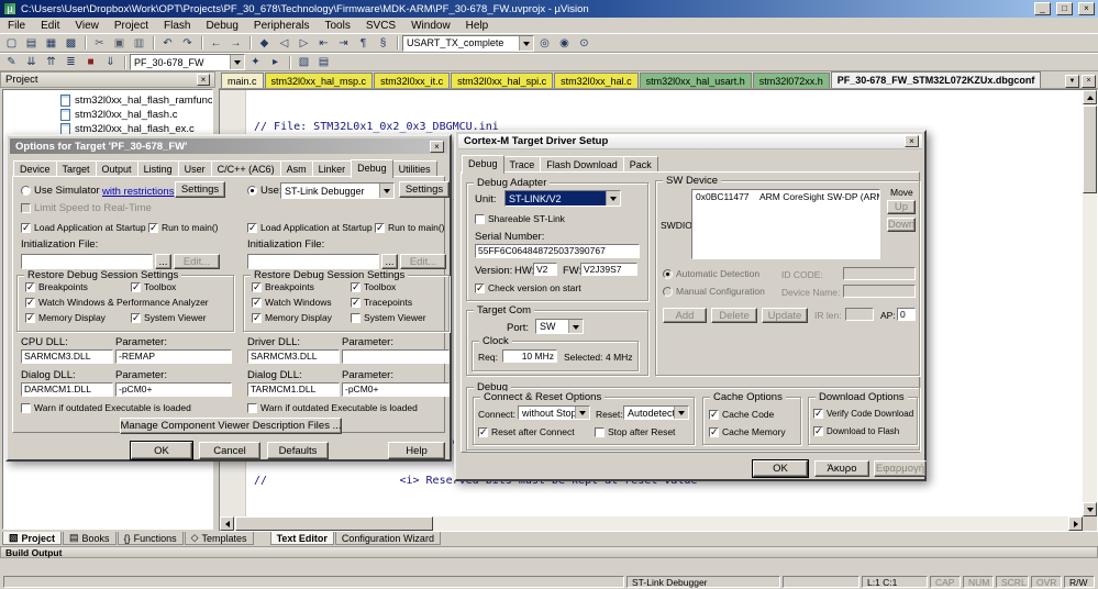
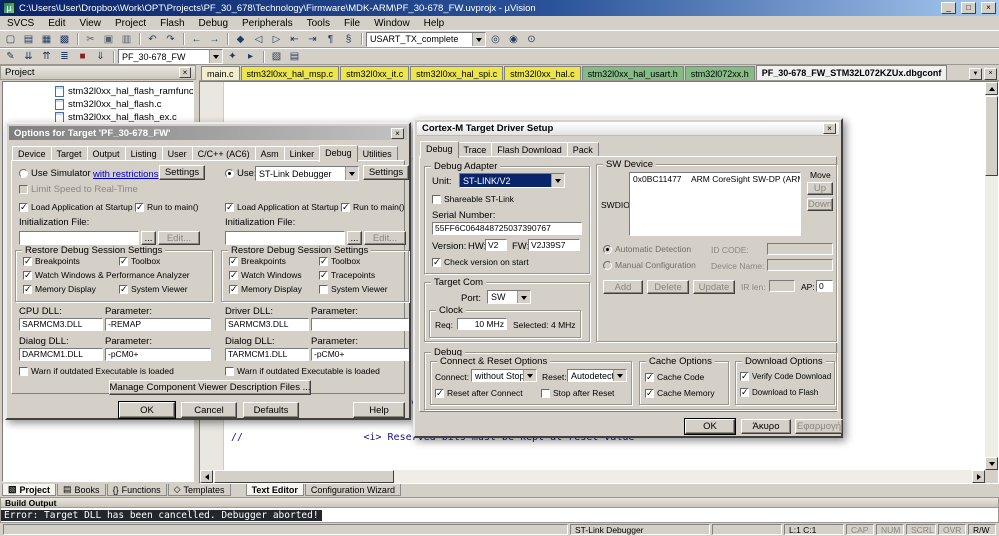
  µ
  C:\Users\User\Dropbox\Work\OPT\Projects\PF_30_678\Technology\Firmware\MDK-ARM\PF_30-678_FW.uvprojx - µVision
  _
  □
  ×
- File
+ SVCS
  Edit
  View
  Project
  Flash
  Debug
  Peripherals
  Tools
- SVCS
+ File
  Window
  Help
  ▢
  ▤
  ▦
  ▩
  ✂
  ▣
  ▥
  ↶
  ↷
  ←
  →
  ◆
  ◁
  ▷
  ⇤
  ⇥
  ¶
  §
  USART_TX_complete
  ◎
  ◉
  ⊙
  ✎
  ⇊
  ⇈
  ≣
  ■
  ⇓
  PF_30-678_FW
  ✦
  ▸
  ▧
  ▤
  Project
  ×
  stm32l0xx_hal_flash_ramfunc
  stm32l0xx_hal_flash.c
  stm32l0xx_hal_flash_ex.c
  main.c
  stm32l0xx_hal_msp.c
  stm32l0xx_it.c
  stm32l0xx_hal_spi.c
  stm32l0xx_hal.c
  stm32l0xx_hal_usart.h
  stm32l072xx.h
  PF_30-678_FW_STM32L072KZUx.dbgconf
- // File: STM32L0x1_0x2_0x3_DBGMCU.ini
  ▧
  Project
  ▤
  Books
  {}
  Functions
  ◇
  Templates
  Text Editor
  Configuration Wizard
  Build Output
+ Error: Target DLL has been cancelled. Debugger aborted!
  ST-Link Debugger
  L:1 C:1
  CAP
  NUM
  SCRL
  OVR
  R/W
  Options for Target 'PF_30-678_FW'
  ×
  Device
  Target
  Output
  Listing
  User
  C/C++ (AC6)
  Asm
  Linker
  Debug
  Utilities
  Use Simulator
  with restrictions
  Settings
  Limit Speed to Real-Time
  Load Application at Startup
  Run to main()
  Initialization File:
  ...
  Edit...
  Restore Debug Session Settings
  Breakpoints
  Toolbox
  Watch Windows & Performance Analyzer
  Memory Display
  System Viewer
  CPU DLL:
  Parameter:
  SARMCM3.DLL
  -REMAP
  Dialog DLL:
  Parameter:
  DARMCM1.DLL
  -pCM0+
  Warn if outdated Executable is loaded
  Use
  ST-Link Debugger
  Settings
  Load Application at Startup
  Run to main()
  Initialization File:
  ...
  Edit...
  Restore Debug Session Settings
  Breakpoints
  Toolbox
  Watch Windows
  Tracepoints
  Memory Display
  System Viewer
  Driver DLL:
  Parameter:
  SARMCM3.DLL
  Dialog DLL:
  Parameter:
  TARMCM1.DLL
  -pCM0+
  Warn if outdated Executable is loaded
  Manage Component Viewer Description Files ...
  OK
  Cancel
  Defaults
  Help
  Cortex-M Target Driver Setup
  ×
  Debug
  Trace
  Flash Download
  Pack
  Debug Adapter
  Unit:
  ST-LINK/V2
  Shareable ST-Link
  Serial Number:
  55FF6C064848725037390767
  Version:
  V2
  V2J39S7
  Check version on start
  SW Device
  SWDIO
  0x0BC11477
  ARM CoreSight SW-DP (AR
  Move
  Up
  Down
  Automatic Detection
  ID CODE:
  Manual Configuration
  Device Name:
  Add
  Delete
  Update
  IR len:
  AP:
  0
  Target Com
  Port:
  SW
  Clock
  Req:
  10 MHz
  Selected:
  4 MHz
  Debug
  Connect & Reset Options
  Connect:
  without Sto
  Reset:
  Autodetec
  Reset after Connect
  Stop after Reset
  Cache Options
  Cache Code
  Cache Memory
  Download Options
  Verify Code Download
  Download to Flash
  OK
  Άκυρο
  Εφαρμογή
